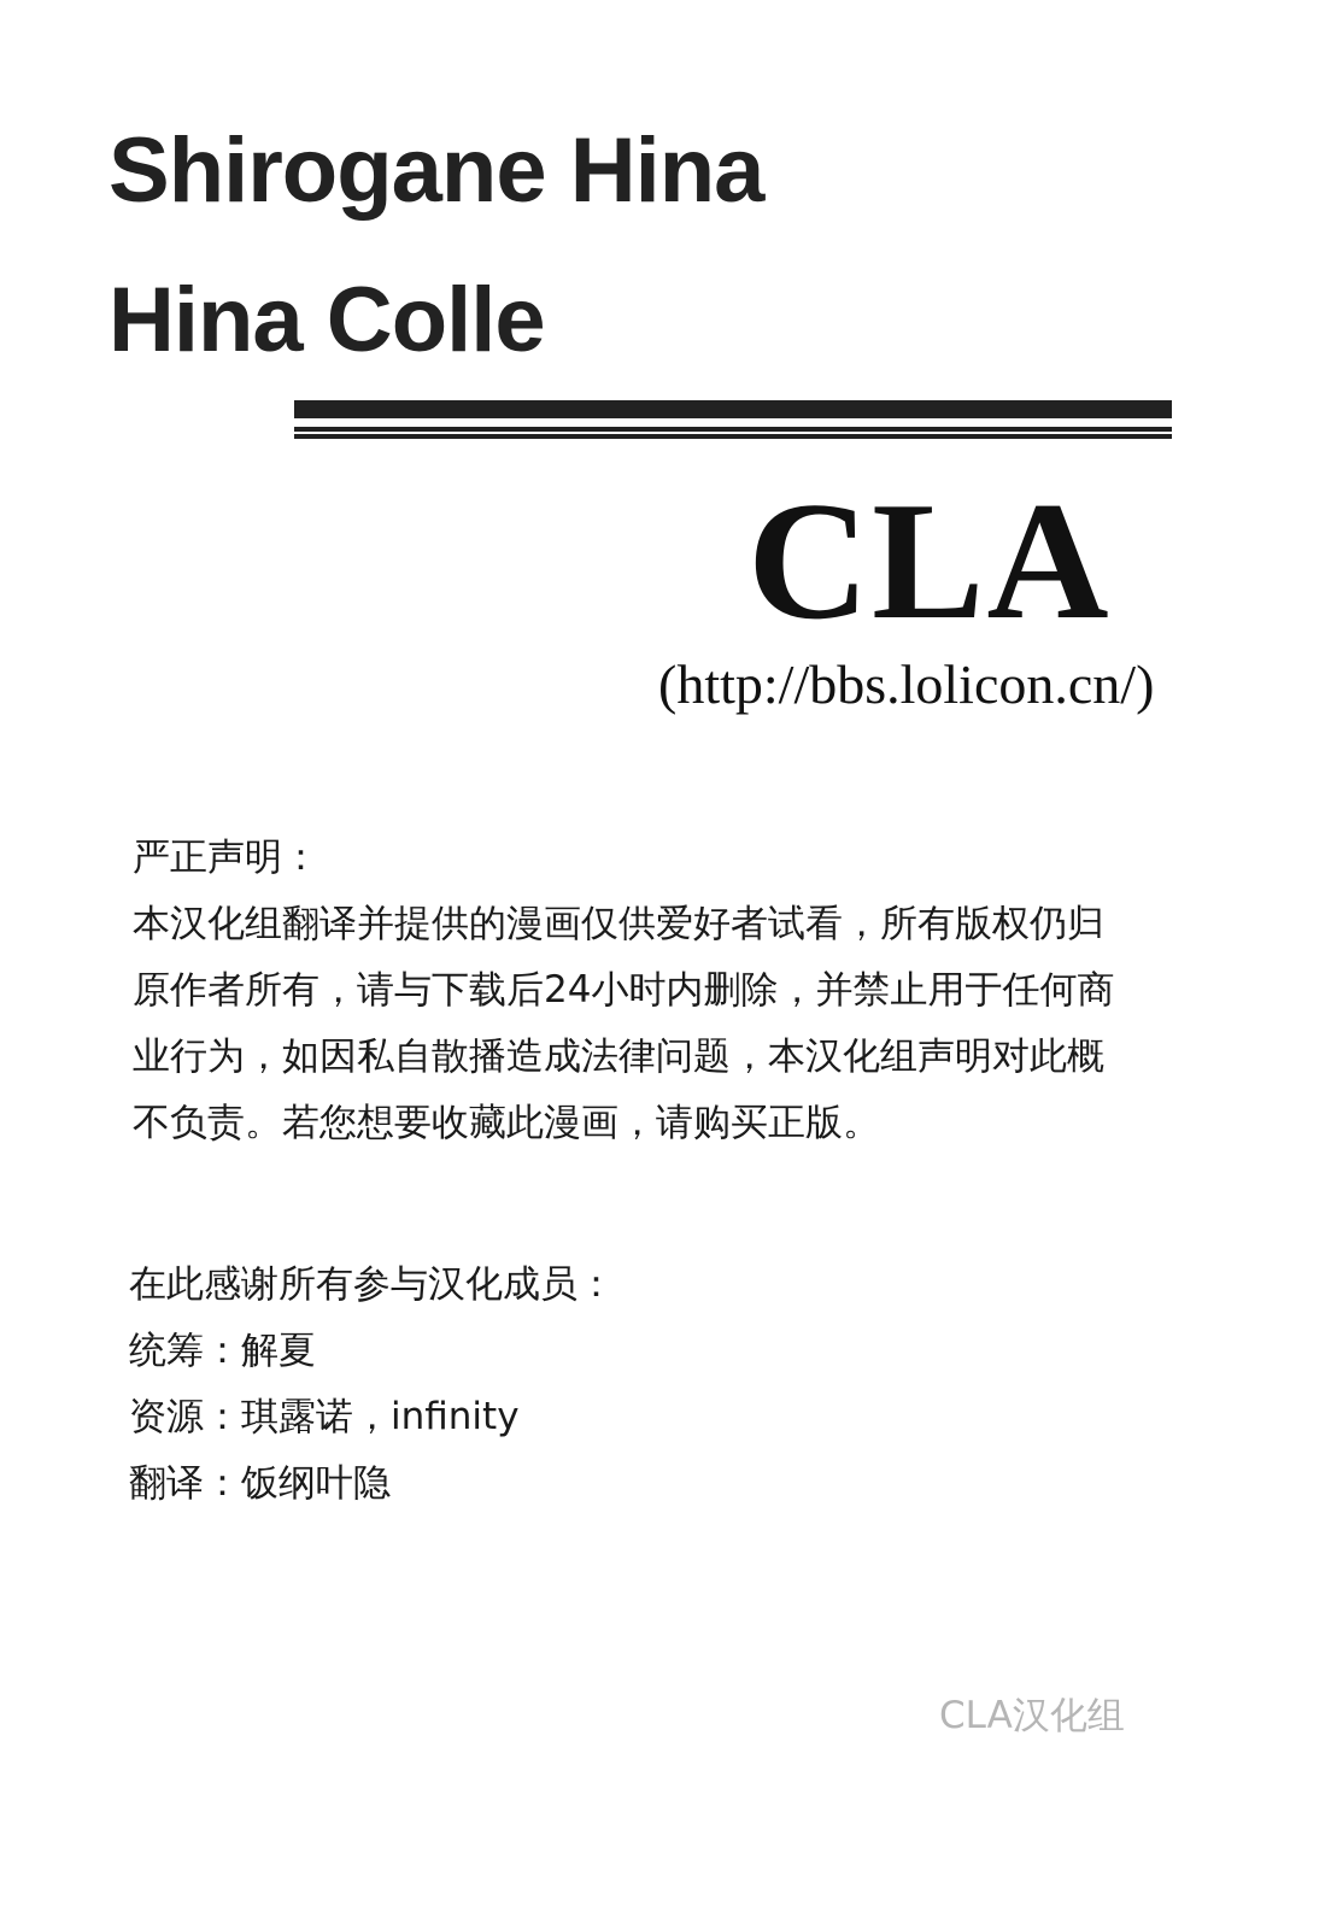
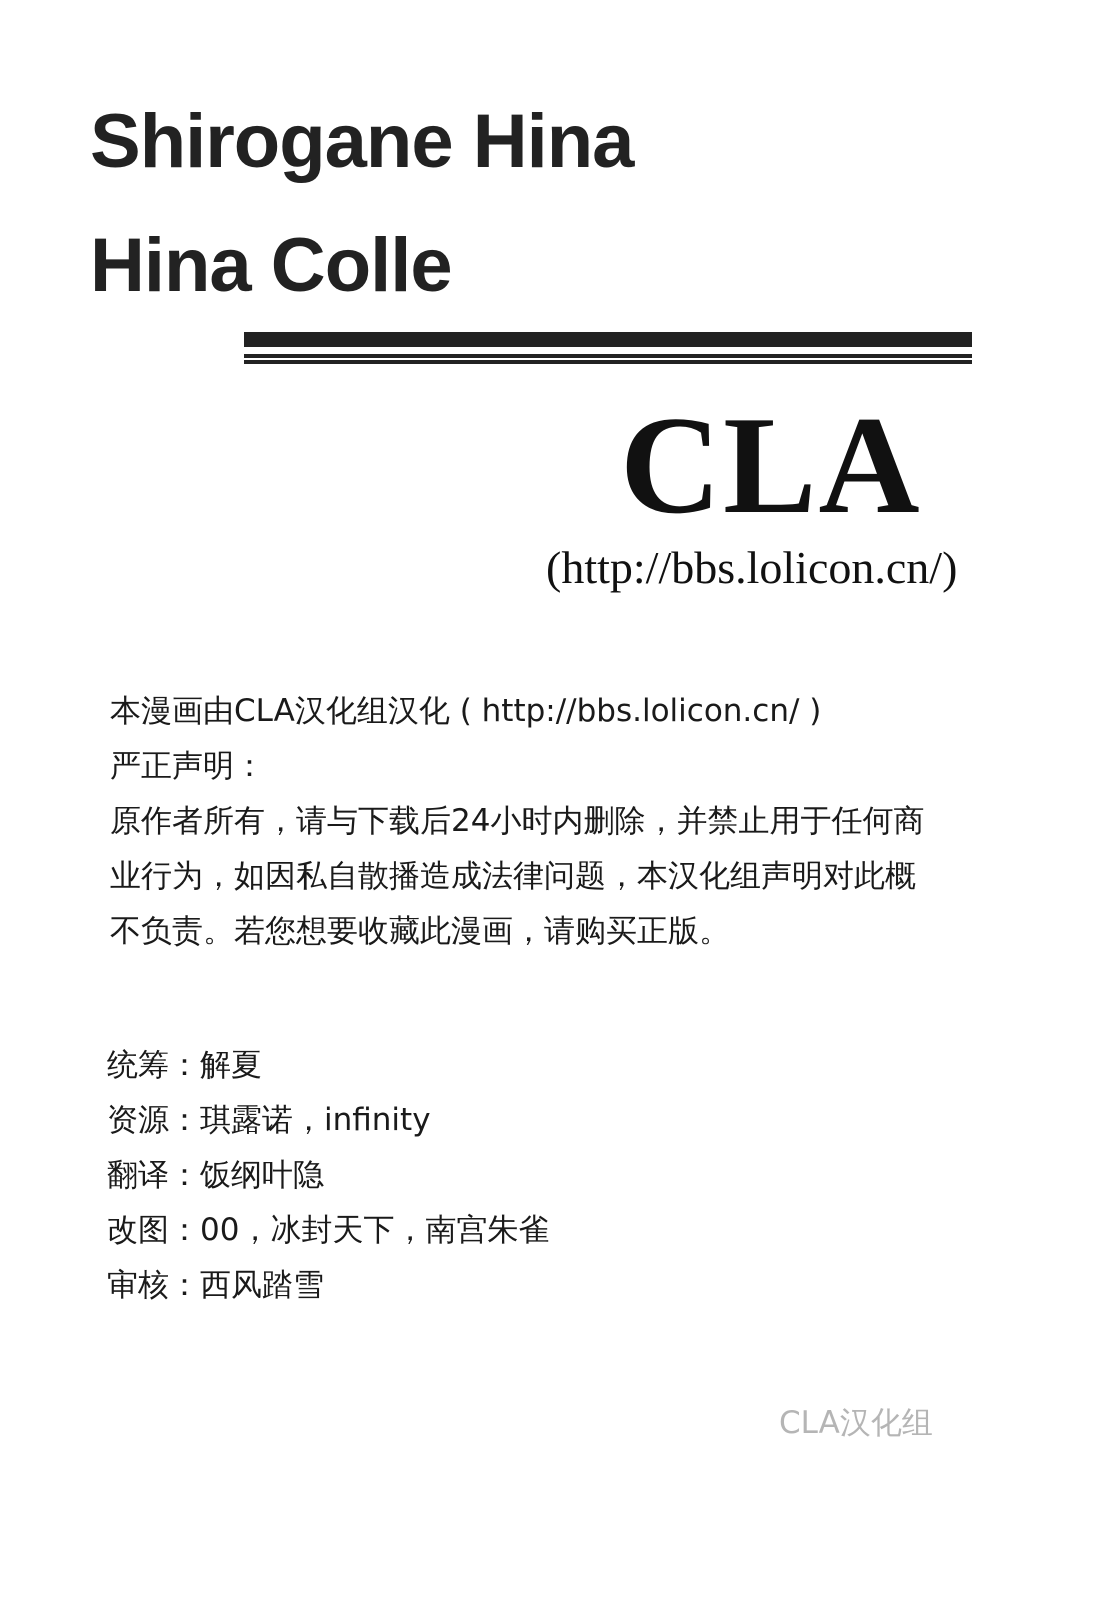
  Shirogane Hina
  Hina Colle
  CLA
  (http://bbs.lolicon.cn/)
+ 本漫画由CLA汉化组汉化 ( http://bbs.lolicon.cn/ )
  严正声明：
- 本汉化组翻译并提供的漫画仅供爱好者试看，所有版权仍归
  原作者所有，请与下载后24小时内删除，并禁止用于任何商
  业行为，如因私自散播造成法律问题，本汉化组声明对此概
  不负责。若您想要收藏此漫画，请购买正版。
- 在此感谢所有参与汉化成员：
  统筹：解夏
  资源：琪露诺，infinity
  翻译：饭纲叶隐
+ 改图：00，冰封天下，南宫朱雀
+ 审核：西风踏雪
  CLA汉化组
